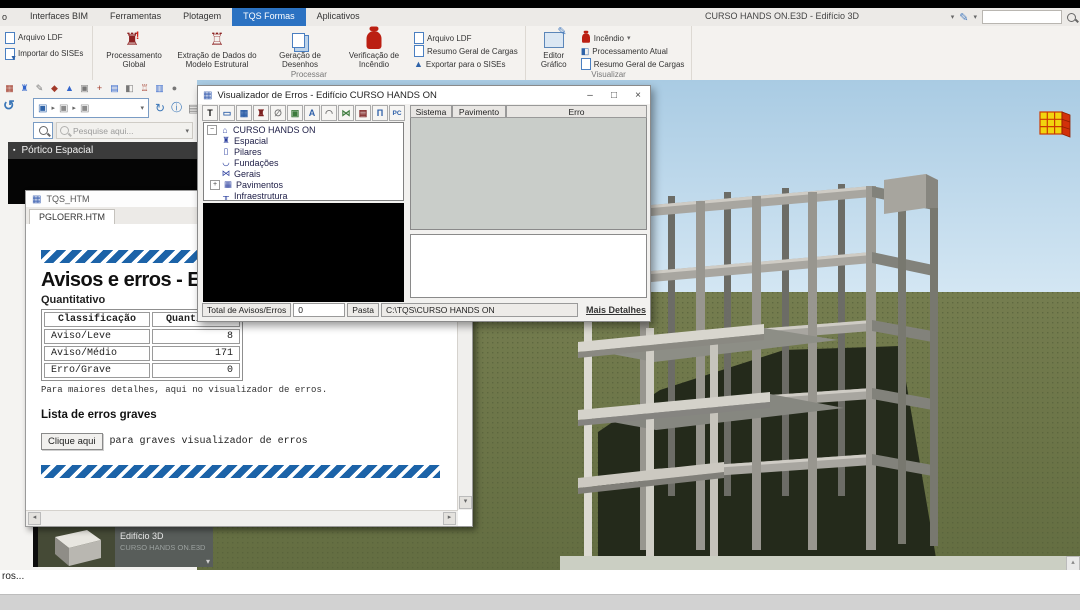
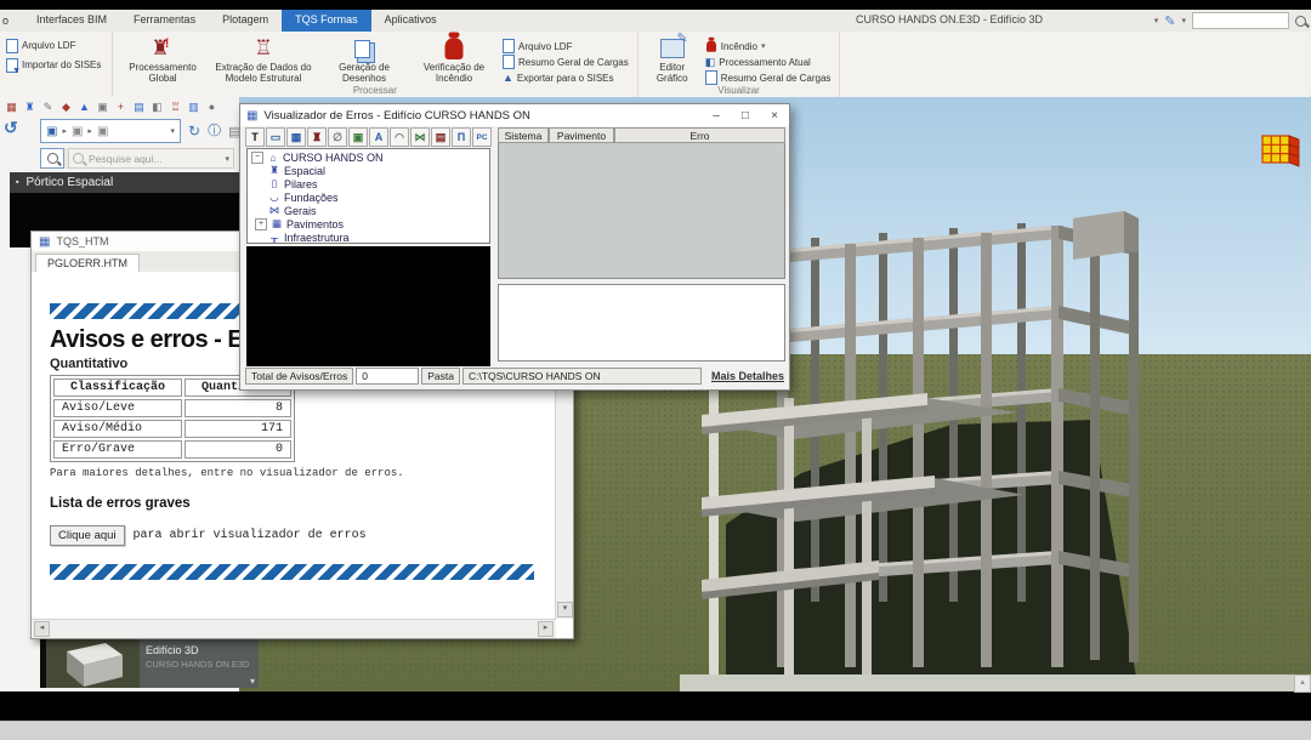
  o
  Interfaces BIM
  Ferramentas
  Plotagem
  TQS Formas
  Aplicativos
  CURSO HANDS ON.E3D - Edifício 3D
  ✎
  Arquivo LDF
  Importar do SISEs
  ♜
  !
  Processamento Global
  ♖
  Extração de Dados do Modelo Estrutural
  Geração de Desenhos
  Verificação de Incêndio
  Arquivo LDF
  Resumo Geral de Cargas
  ▲
  Exportar para o SISEs
  Processar
  ✎
  Editor Gráfico
  Incêndio
  ◧
  Processamento Atual
  Resumo Geral de Cargas
  Visualizar
  ▦
  ♜
  ✎
  ◆
  ▲
  ▣
  +
  ▤
  ◧
  ♖
  ▥
  ●
  ↺
  ▣
  ▣
  ▣
  ↻
  ⓘ
  ▤
  Pesquise aqui...
  Pórtico Espacial
  Edifício 3D
  CURSO HANDS ON.E3D
  ▾
  ▦
  TQS_HTM
  PGLOERR.HTM
  Avisos e erros - E
  Quantitativo
  Classificação	Quant
  Aviso/Leve	8
  Aviso/Médio	171
  Erro/Grave	0
- Para maiores detalhes, aqui no visualizador de erros.
+ Para maiores detalhes, entre no visualizador de erros.
  Lista de erros graves
  Clique aqui
- para graves visualizador de erros
+ para abrir visualizador de erros
  ▦
  Visualizador de Erros - Edifício CURSO HANDS ON
  –
  □
  ×
  T
  ▭
  ▦
  ♜
  ∅
  ▣
  A
  ◠
  ⋈
  ▤
  Π
  ⌂
  CURSO HANDS ON
  ♜
  Espacial
  ▯
  Pilares
  ◡
  Fundações
  ⋈
  Gerais
  ▦
  Pavimentos
  ╥
  Infraestrutura
  Sistema
  Pavimento
  Erro
  Total de Avisos/Erros
  0
  Pasta
  C:\TQS\CURSO HANDS ON
  Mais Detalhes
- ros...
